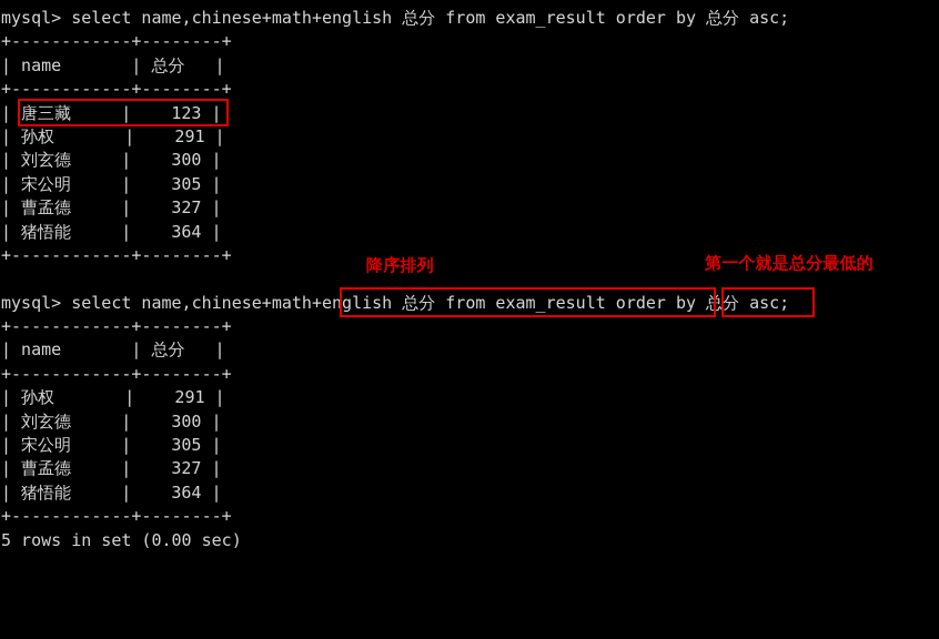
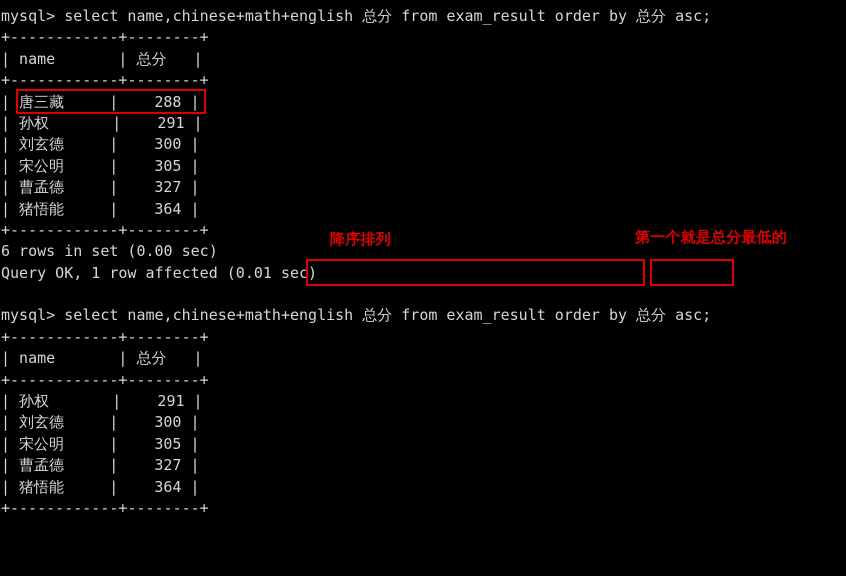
  mysql> select name,chinese+math+english 总分 from exam_result order by 总分 asc;
  +------------+--------+
  | name | 总分 |
  +------------+--------+
- | 唐三藏 | 123 |
+ | 唐三藏 | 288 |
  | 孙权 | 291 |
  | 刘玄德 | 300 |
  | 宋公明 | 305 |
  | 曹孟德 | 327 |
  | 猪悟能 | 364 |
  +------------+--------+
+ 6 rows in set (0.00 sec)
+ Query OK, 1 row affected (0.01 sec)
  mysql> select name,chinese+math+english 总分 from exam_result order by 总分 asc;
  +------------+--------+
  | name | 总分 |
  +------------+--------+
  | 孙权 | 291 |
  | 刘玄德 | 300 |
  | 宋公明 | 305 |
  | 曹孟德 | 327 |
  | 猪悟能 | 364 |
  +------------+--------+
- 5 rows in set (0.00 sec)
  降序排列
  第一个就是总分最低的
